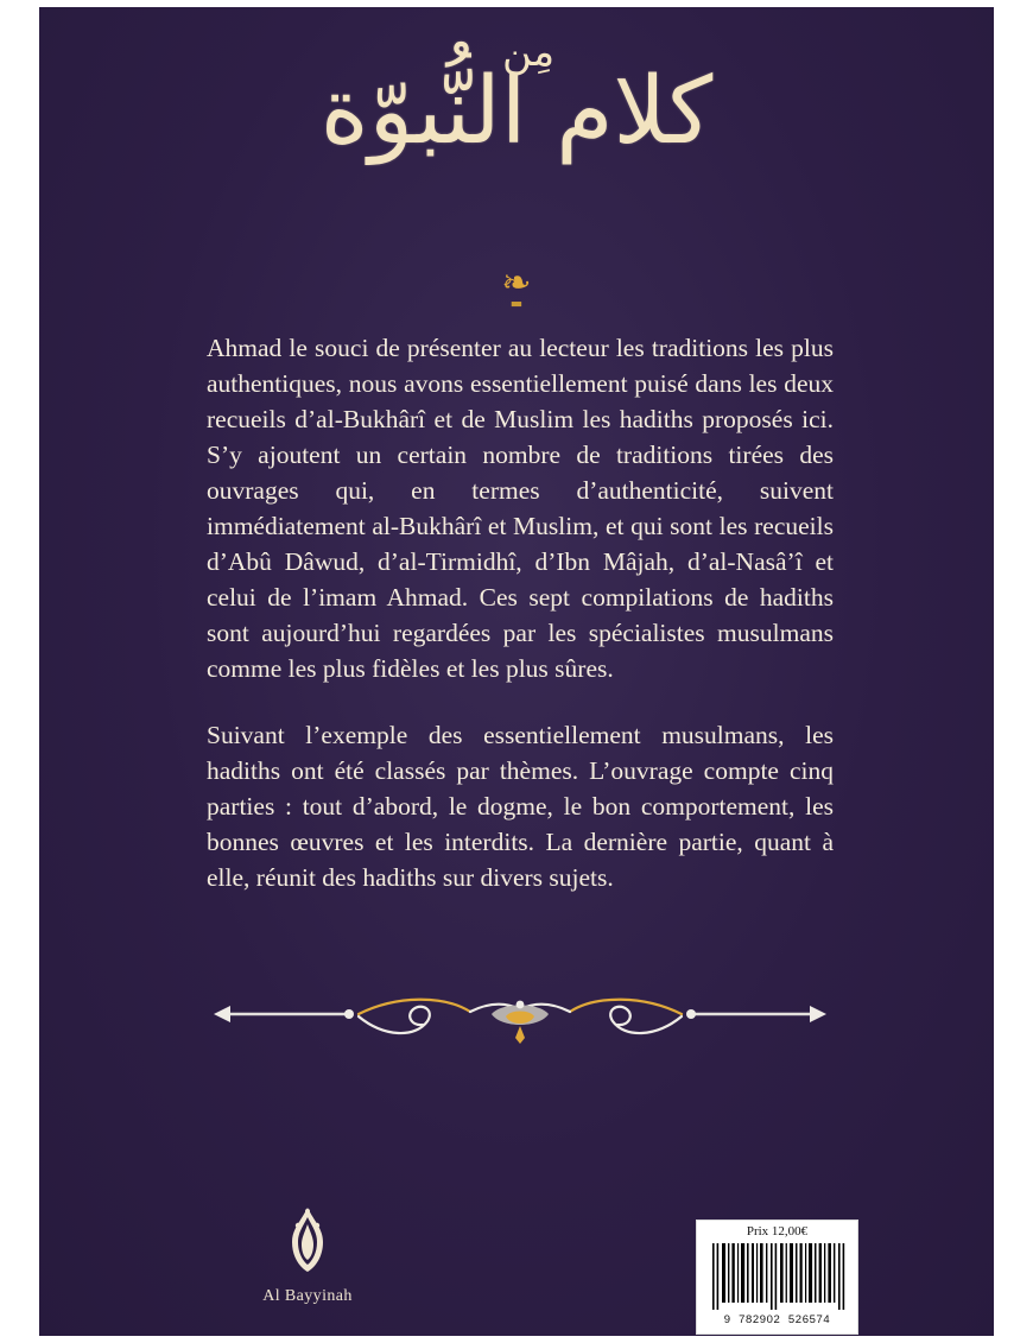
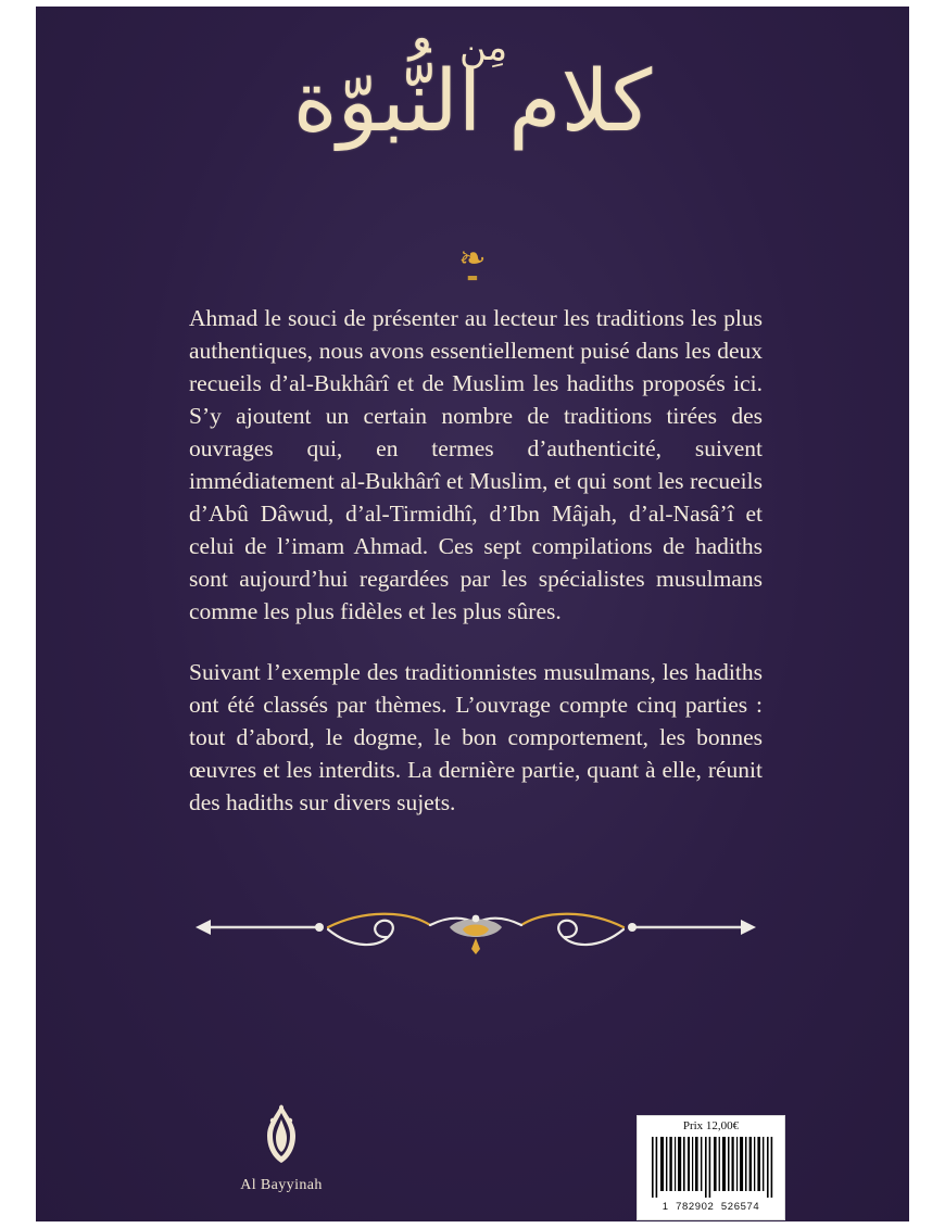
  مِن
  كلام النُّبوّة
  ❧
  ▬
  Ahmad le souci de présenter au lecteur les traditions les plus authentiques, nous avons essentiellement puisé dans les deux recueils d’al-Bukhârî et de Muslim les hadiths proposés ici. S’y ajoutent un certain nombre de traditions tirées des ouvrages qui, en termes d’authenticité, suivent immédiatement al-Bukhârî et Muslim, et qui sont les recueils d’Abû Dâwud, d’al-Tirmidhî, d’Ibn Mâjah, d’al-Nasâ’î et celui de l’imam Ahmad. Ces sept compilations de hadiths sont aujourd’hui regardées par les spécialistes musulmans comme les plus fidèles et les plus sûres.
- Suivant l’exemple des essentiellement musulmans, les hadiths ont été classés par thèmes. L’ouvrage compte cinq parties : tout d’abord, le dogme, le bon comportement, les bonnes œuvres et les interdits. La dernière partie, quant à elle, réunit des hadiths sur divers sujets.
+ Suivant l’exemple des traditionnistes musulmans, les hadiths ont été classés par thèmes. L’ouvrage compte cinq parties : tout d’abord, le dogme, le bon comportement, les bonnes œuvres et les interdits. La dernière partie, quant à elle, réunit des hadiths sur divers sujets.
  Al Bayyinah
  Prix 12,00€
- 9 782902 526574
+ 1 782902 526574
